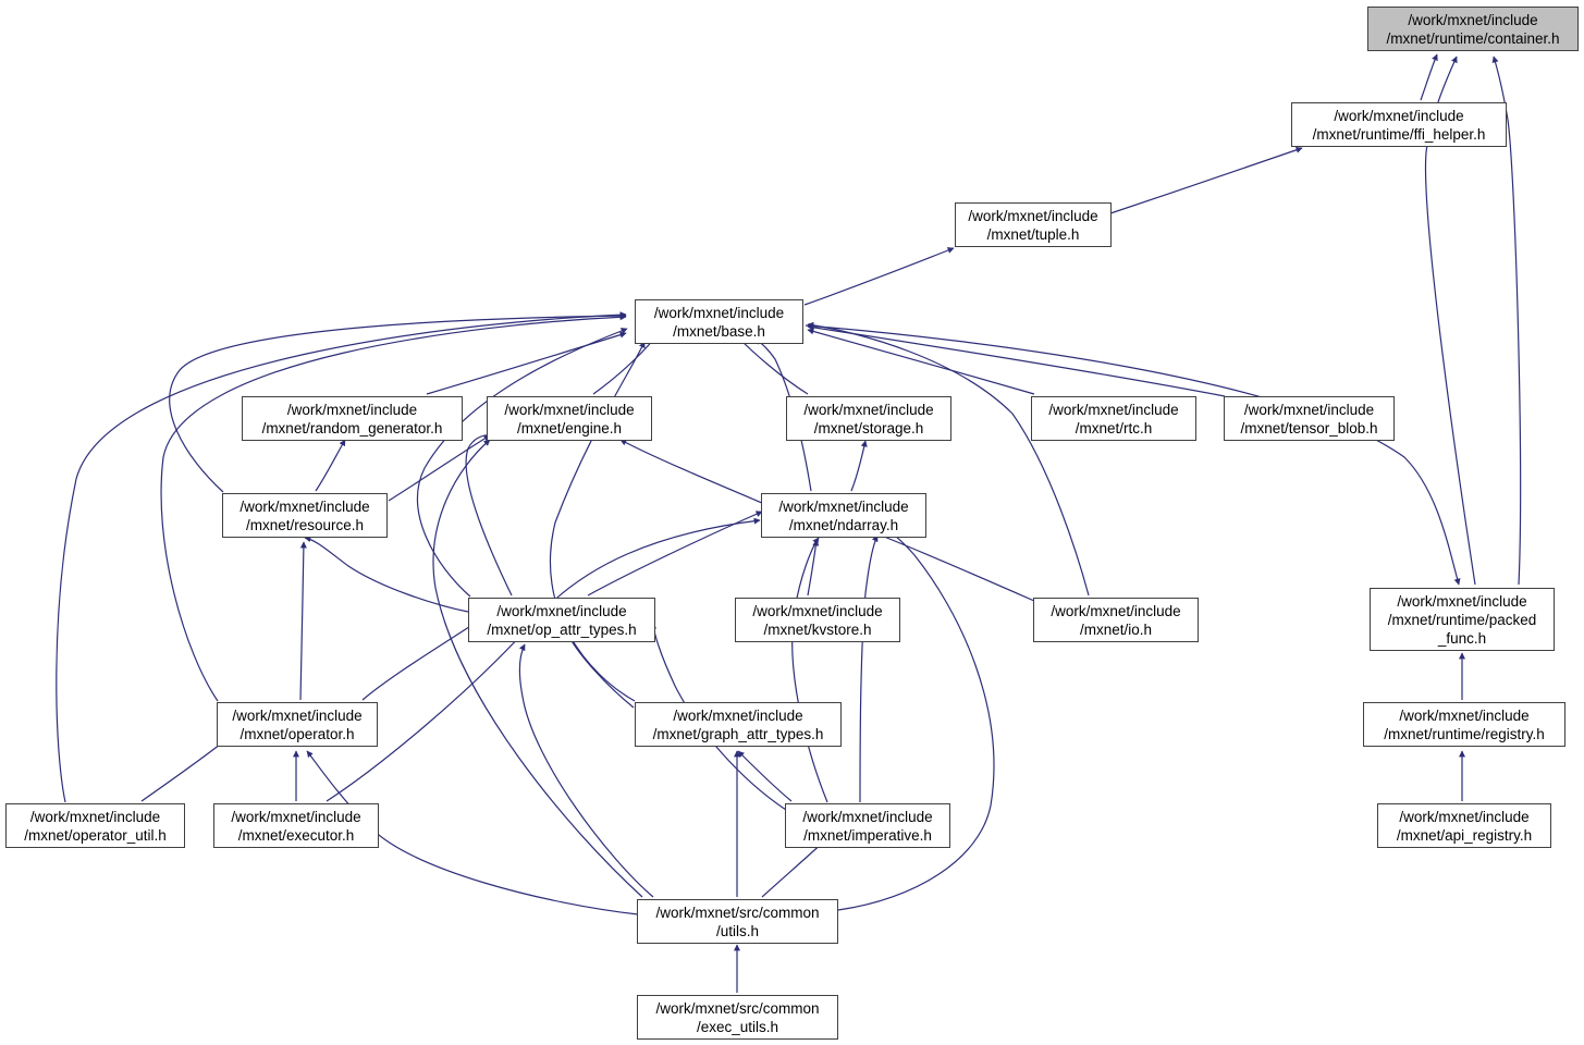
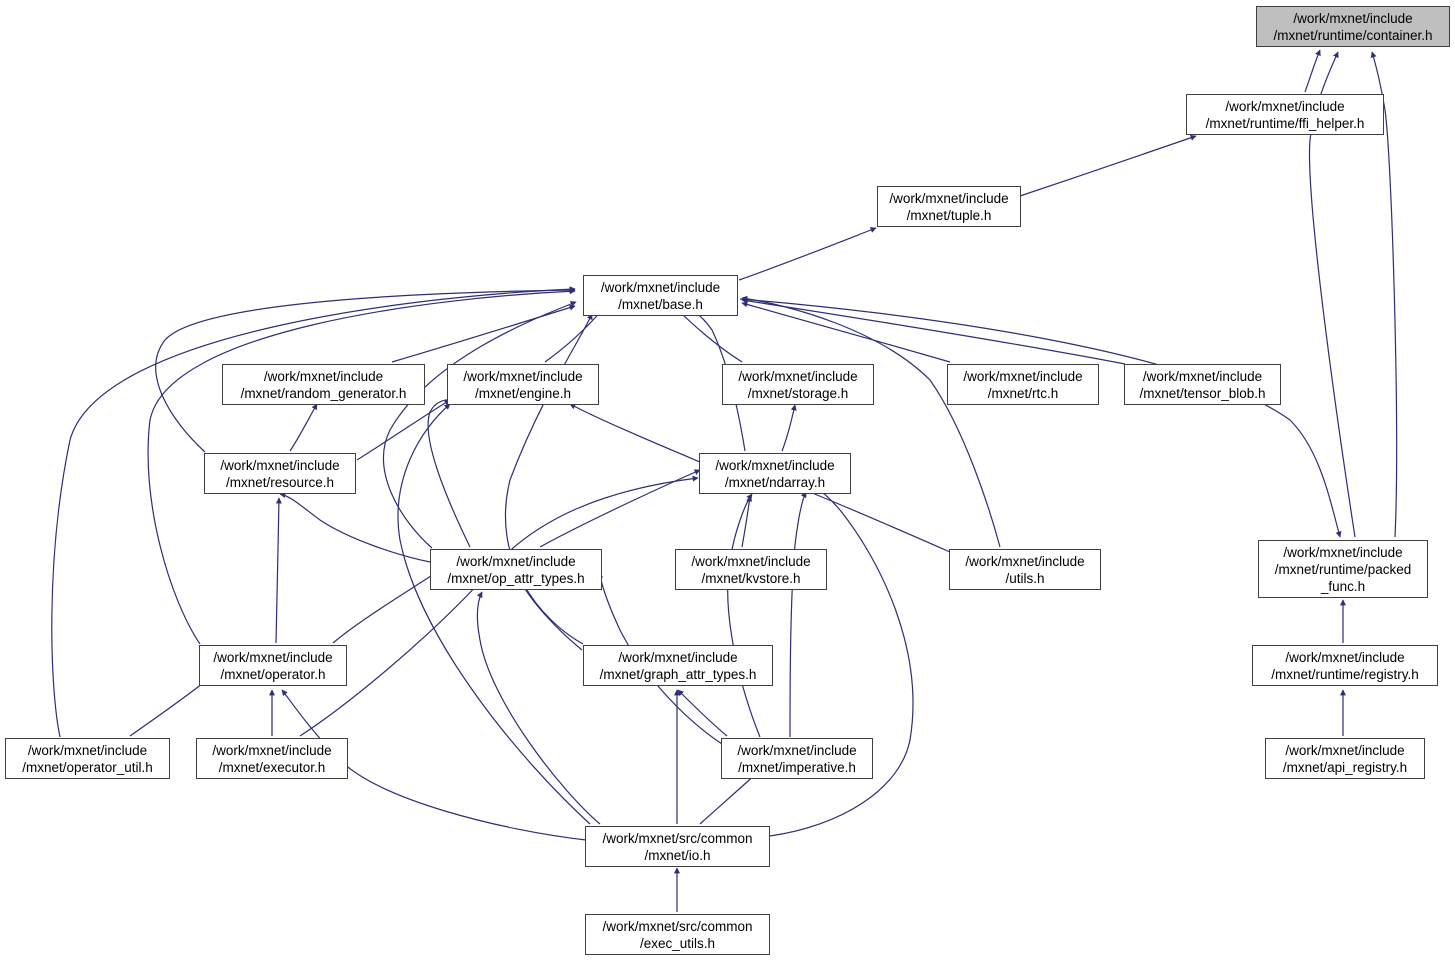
  /work/mxnet/include
  /mxnet/runtime/container.h
  /work/mxnet/include
  /mxnet/runtime/ffi_helper.h
  /work/mxnet/include
  /mxnet/tuple.h
  /work/mxnet/include
  /mxnet/base.h
  /work/mxnet/include
  /mxnet/random_generator.h
  /work/mxnet/include
  /mxnet/engine.h
  /work/mxnet/include
  /mxnet/storage.h
  /work/mxnet/include
  /mxnet/rtc.h
  /work/mxnet/include
  /mxnet/tensor_blob.h
  /work/mxnet/include
  /mxnet/resource.h
  /work/mxnet/include
  /mxnet/ndarray.h
  /work/mxnet/include
  /mxnet/runtime/packed
  _func.h
  /work/mxnet/include
  /mxnet/op_attr_types.h
  /work/mxnet/include
  /mxnet/kvstore.h
  /work/mxnet/include
- /mxnet/io.h
+ /utils.h
  /work/mxnet/include
  /mxnet/runtime/registry.h
  /work/mxnet/include
  /mxnet/operator.h
  /work/mxnet/include
  /mxnet/graph_attr_types.h
  /work/mxnet/include
  /mxnet/imperative.h
  /work/mxnet/include
  /mxnet/operator_util.h
  /work/mxnet/include
  /mxnet/executor.h
  /work/mxnet/include
  /mxnet/api_registry.h
  /work/mxnet/src/common
- /utils.h
+ /mxnet/io.h
  /work/mxnet/src/common
  /exec_utils.h
